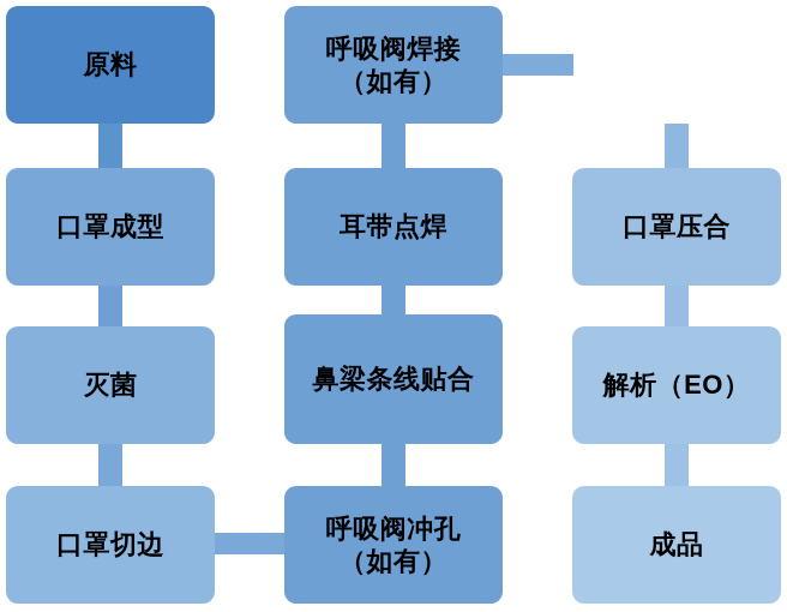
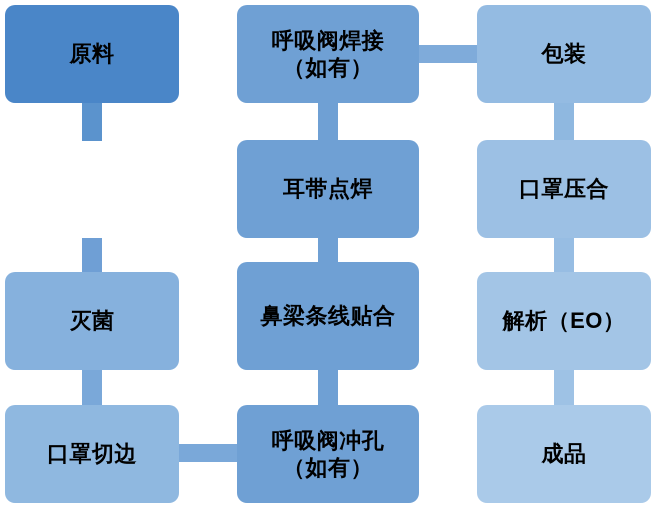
  原料
- 口罩成型
  灭菌
  口罩切边
  呼吸阀焊接
  （如有）
  耳带点焊
  鼻梁条线贴合
  呼吸阀冲孔
  （如有）
+ 包装
  口罩压合
  解析（EO）
  成品
